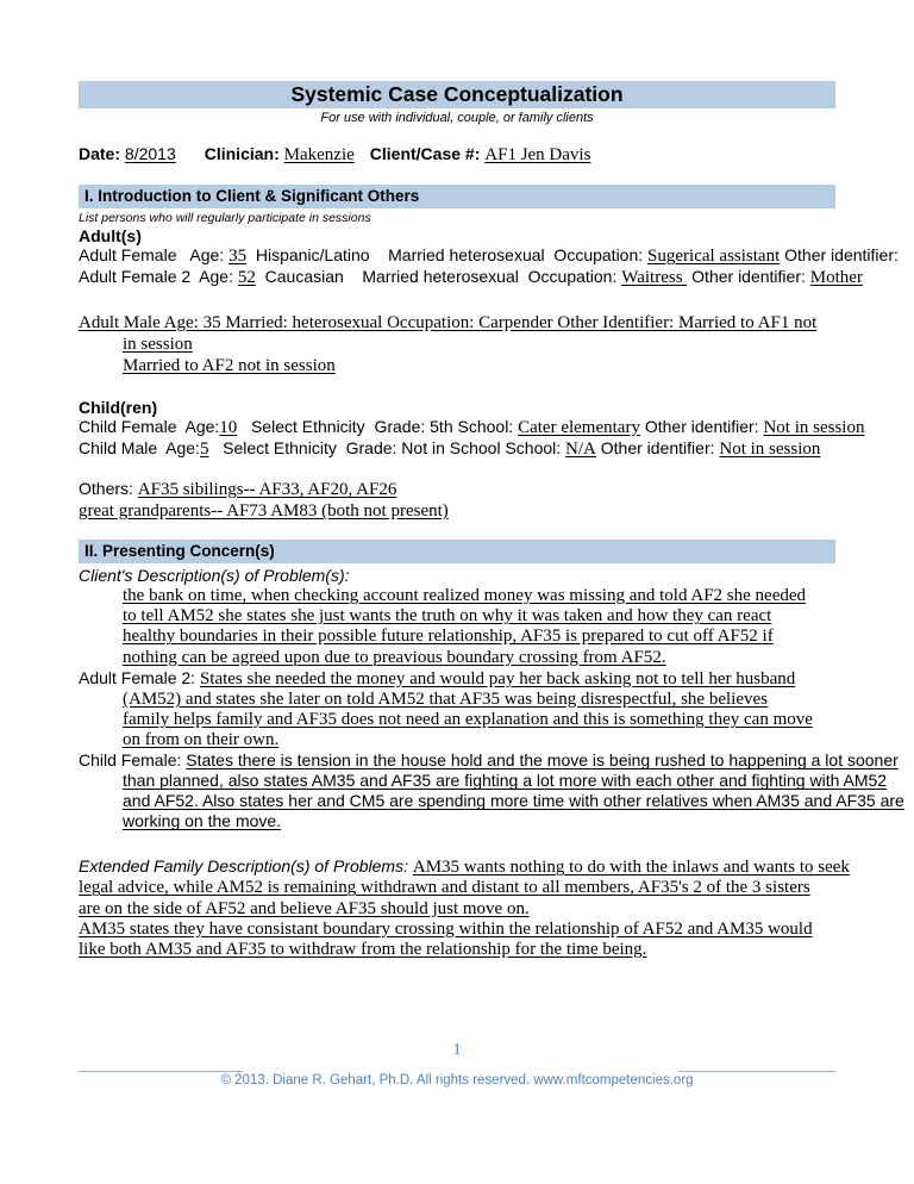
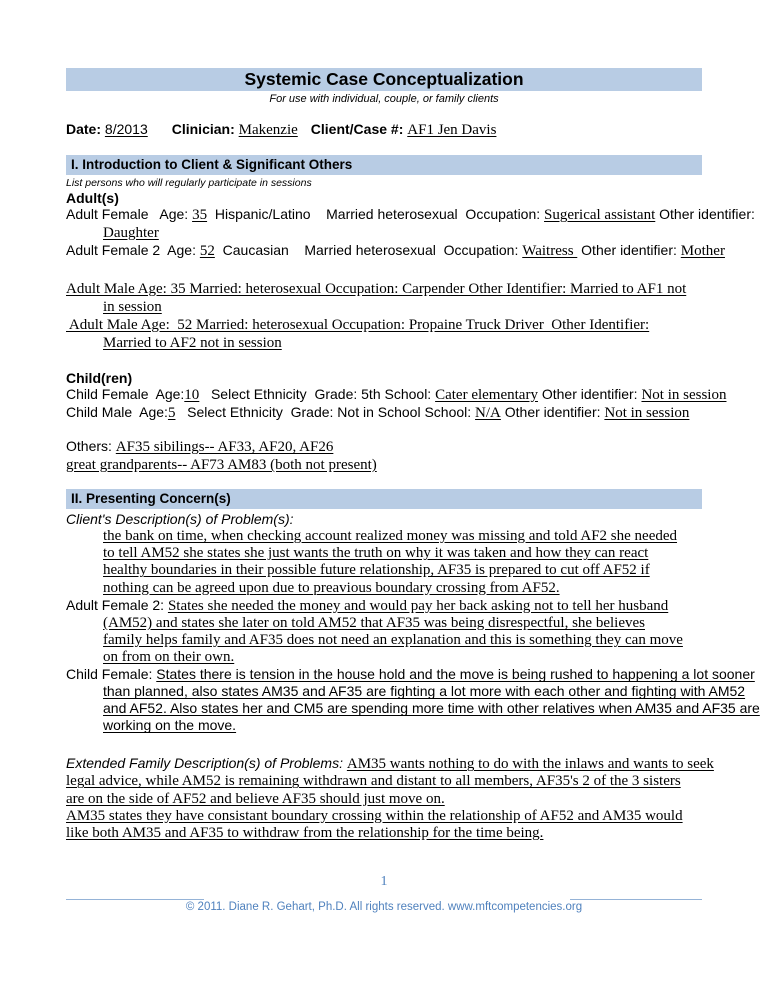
  Systemic Case Conceptualization
  For use with individual, couple, or family clients
  Date: 8/2013 Clinician: Makenzie Client/Case #: AF1 Jen Davis
  I. Introduction to Client & Significant Others
  List persons who will regularly participate in sessions
  Adult(s)
  Adult Female Age: 35 Hispanic/Latino Married heterosexual Occupation: Sugerical assistant Other identifier:
+ Daughter
  Adult Female 2 Age: 52 Caucasian Married heterosexual Occupation: Waitress Other identifier: Mother
  Adult Male Age: 35 Married: heterosexual Occupation: Carpender Other Identifier: Married to AF1 not
  in session
+ Adult Male Age: 52 Married: heterosexual Occupation: Propaine Truck Driver Other Identifier:
  Married to AF2 not in session
  Child(ren)
  Child Female Age:10 Select Ethnicity Grade: 5th School: Cater elementary Other identifier: Not in session
  Child Male Age:5 Select Ethnicity Grade: Not in School School: N/A Other identifier: Not in session
  Others: AF35 sibilings-- AF33, AF20, AF26
  great grandparents-- AF73 AM83 (both not present)
  II. Presenting Concern(s)
  Client's Description(s) of Problem(s):
  the bank on time, when checking account realized money was missing and told AF2 she needed
  to tell AM52 she states she just wants the truth on why it was taken and how they can react
  healthy boundaries in their possible future relationship, AF35 is prepared to cut off AF52 if
  nothing can be agreed upon due to preavious boundary crossing from AF52.
  Adult Female 2: States she needed the money and would pay her back asking not to tell her husband
  (AM52) and states she later on told AM52 that AF35 was being disrespectful, she believes
  family helps family and AF35 does not need an explanation and this is something they can move
  on from on their own.
  Child Female: States there is tension in the house hold and the move is being rushed to happening a lot sooner
  than planned, also states AM35 and AF35 are fighting a lot more with each other and fighting with AM52
  and AF52. Also states her and CM5 are spending more time with other relatives when AM35 and AF35 are
  working on the move.
  Extended Family Description(s) of Problems: AM35 wants nothing to do with the inlaws and wants to seek
  legal advice, while AM52 is remaining withdrawn and distant to all members, AF35's 2 of the 3 sisters
  are on the side of AF52 and believe AF35 should just move on.
  AM35 states they have consistant boundary crossing within the relationship of AF52 and AM35 would
  like both AM35 and AF35 to withdraw from the relationship for the time being.
  1
- © 2013. Diane R. Gehart, Ph.D. All rights reserved. www.mftcompetencies.org
+ © 2011. Diane R. Gehart, Ph.D. All rights reserved. www.mftcompetencies.org
